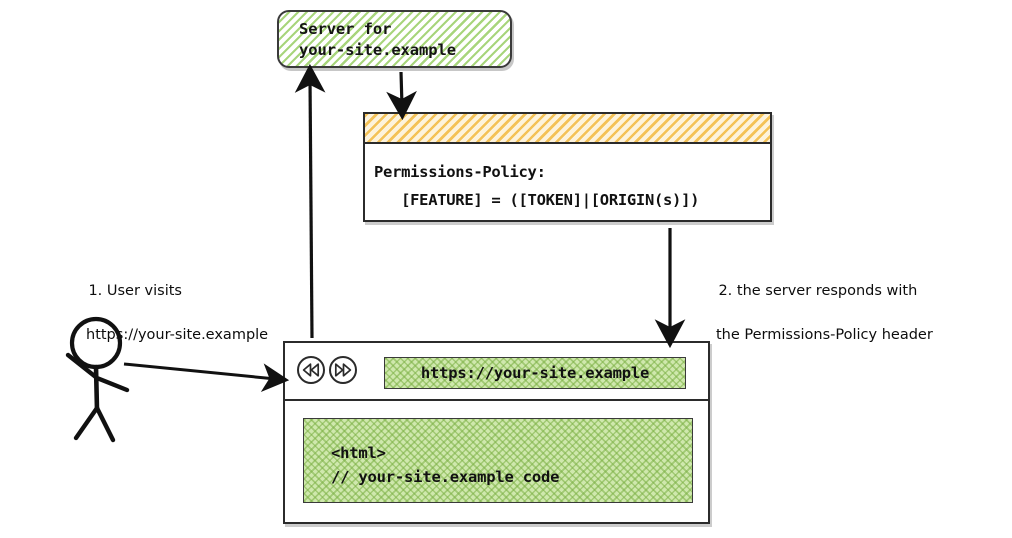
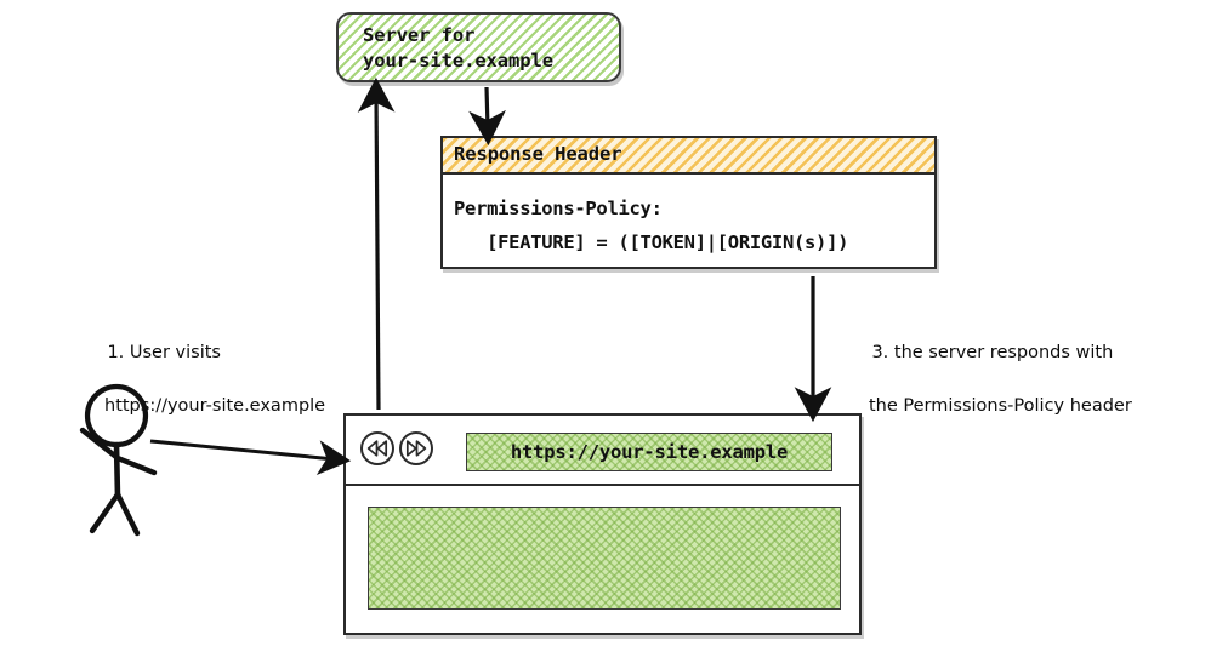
  Server for
  your-site.example
+ Response Header
  Permissions-Policy:
  [FEATURE] = ([TOKEN]|[ORIGIN(s)])
  https://your-site.example
- <html>
- // your-site.example code
  1. User visits
  http://your-site.example
- 2. the server responds with
+ 3. the server responds with
  the Permissions-Policy header
